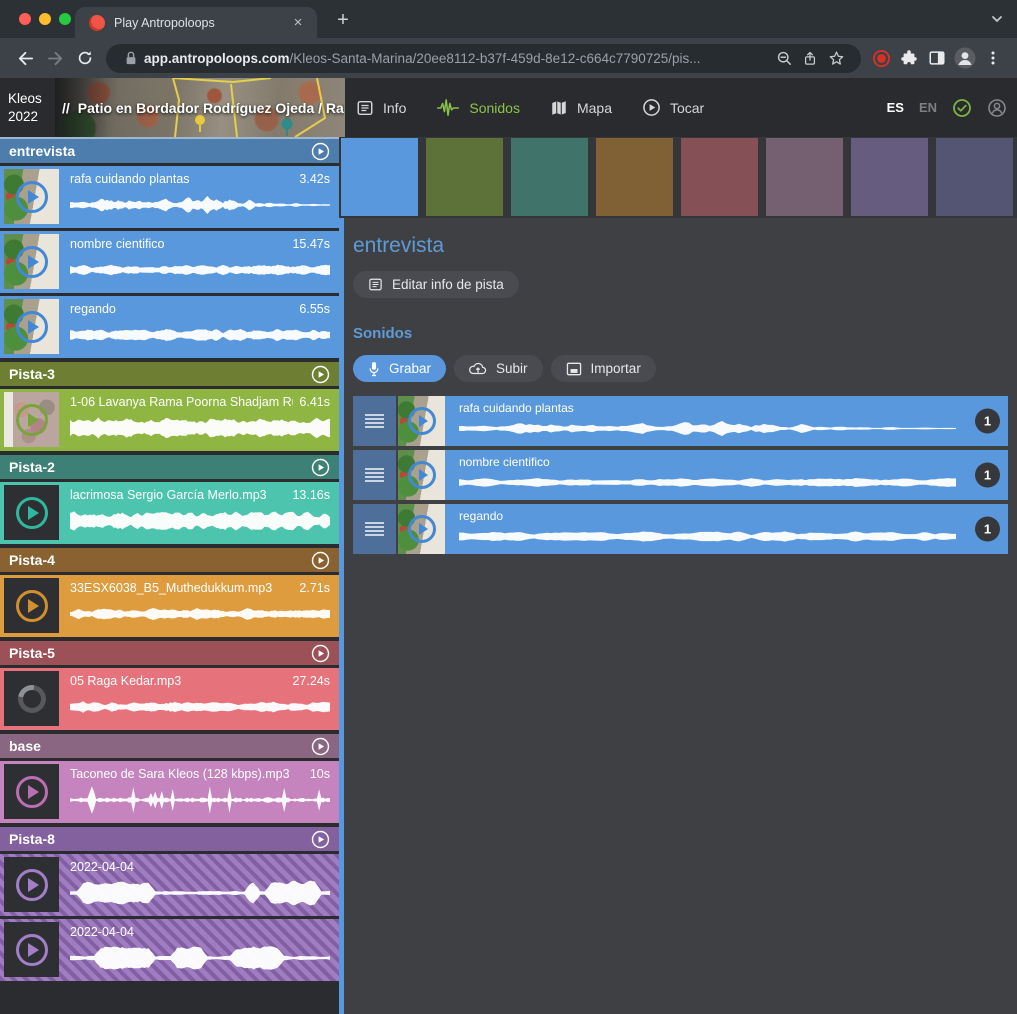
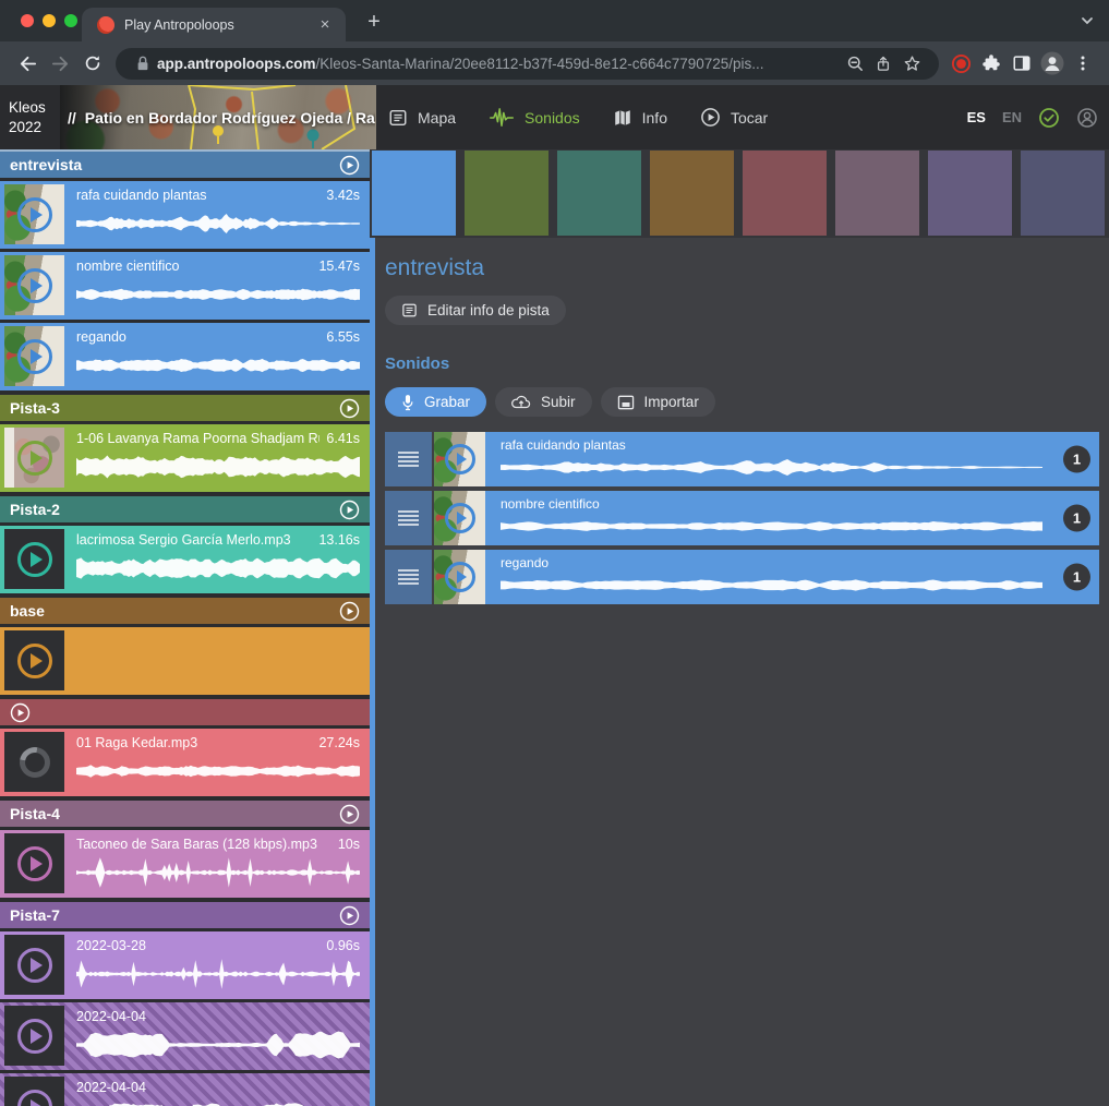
  Play Antropoloops
  ×
  +
  app.antropoloops.com/Kleos-Santa-Marina/20ee8112-b37f-459d-8e12-c664c7790725/pis...
  Kleos
  2022
  //
  Patio en Bordador Rodríguez Ojeda / Ra
- Info
+ Mapa
  Sonidos
- Mapa
+ Info
  Tocar
  ES
  EN
  entrevista
  rafa cuidando plantas
  3.42s
  nombre cientifico
  15.47s
  regando
  6.55s
  Pista-3
  1-06 Lavanya Rama Poorna Shadjam R
  6.41s
  Pista-2
  lacrimosa Sergio García Merlo.mp3
  13.16s
- Pista-4
+ base
- 33ESX6038_B5_Muthedukkum.mp3
- 2.71s
- Pista-5
- 05 Raga Kedar.mp3
+ 01 Raga Kedar.mp3
  27.24s
- base
+ Pista-4
- Taconeo de Sara Kleos (128 kbps).mp3
+ Taconeo de Sara Baras (128 kbps).mp3
  10s
- Pista-8
+ Pista-7
+ 2022-03-28
+ 0.96s
  2022-04-04
  2022-04-04
  entrevista
  Editar info de pista
  Sonidos
  Grabar
  Subir
  Importar
  rafa cuidando plantas
  1
  nombre cientifico
  1
  regando
  1
